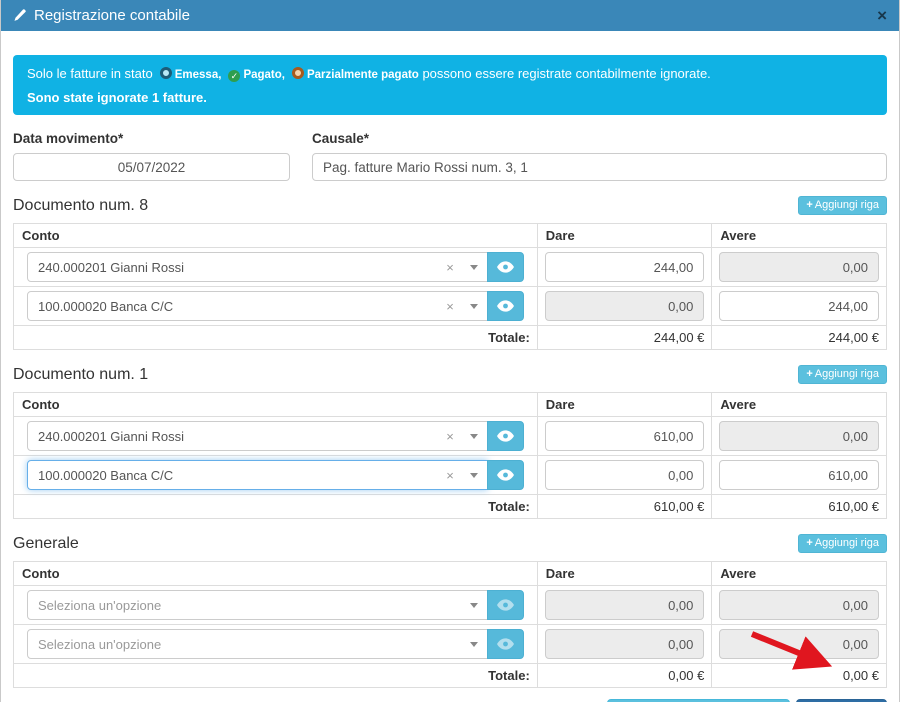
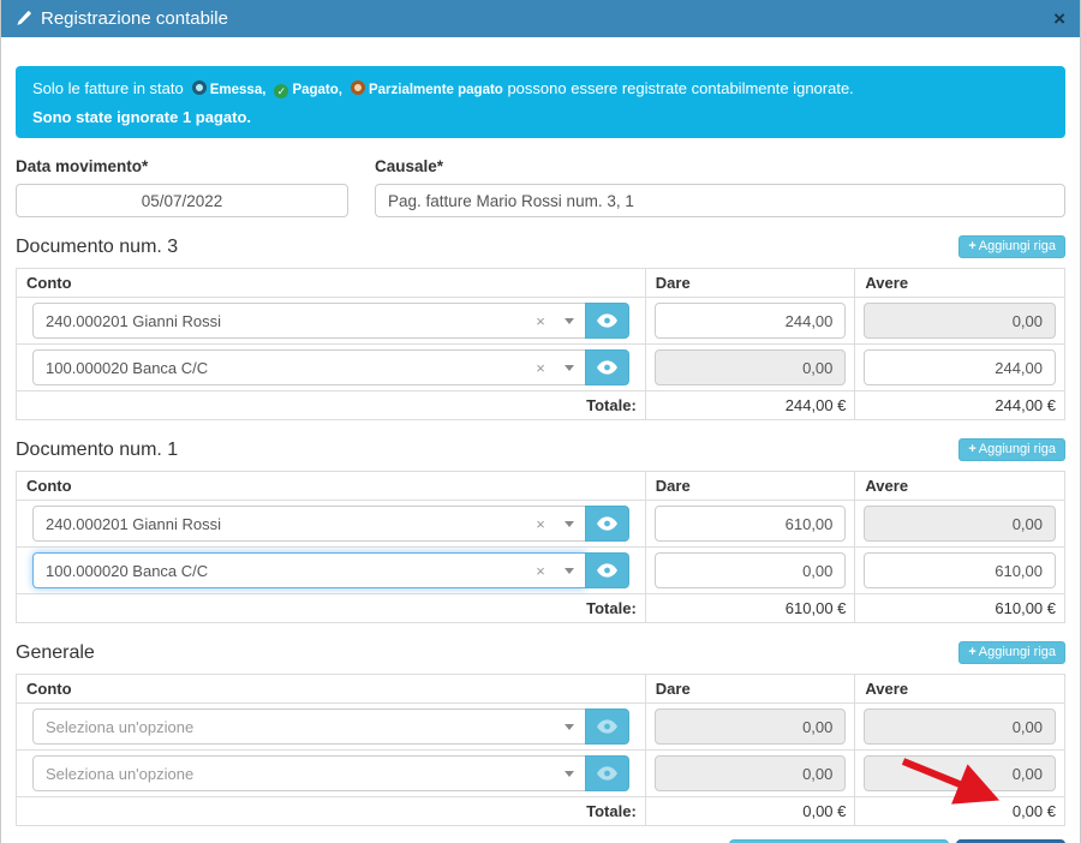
  Registrazione contabile
  ×
  Solo le fatture in stato Emessa, ✓ Pagato, Parzialmente pagato possono essere registrate contabilmente ignorate.
- Sono state ignorate 1 fatture.
+ Sono state ignorate 1 pagato.
  Data movimento*
  05/07/2022
  Causale*
  Pag. fatture Mario Rossi num. 3, 1
- Documento num. 8
+ Documento num. 3
  + Aggiungi riga
  Conto	Dare	Avere
  240.000201 Gianni Rossi ×	244,00	0,00
  100.000020 Banca C/C ×	0,00	244,00
  Totale:	244,00 €	244,00 €
  Documento num. 1
  + Aggiungi riga
  Conto	Dare	Avere
  240.000201 Gianni Rossi ×	610,00	0,00
  100.000020 Banca C/C ×	0,00	610,00
  Totale:	610,00 €	610,00 €
  Generale
  + Aggiungi riga
  Conto	Dare	Avere
  Seleziona un'opzione	0,00	0,00
  Seleziona un'opzione	0,00	0,00
  Totale:	0,00 €	0,00 €
